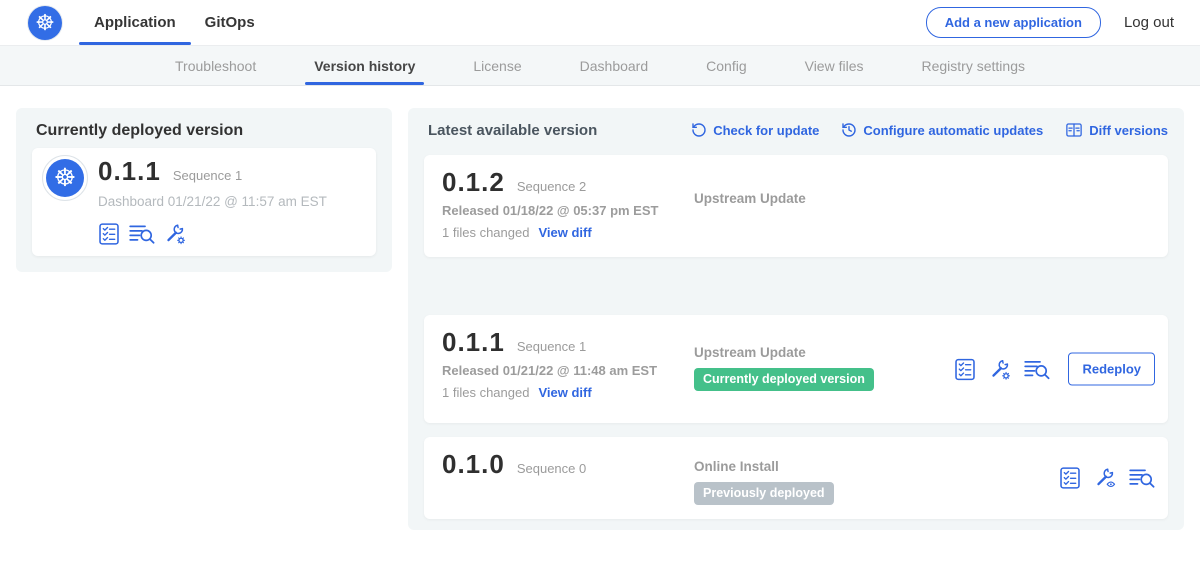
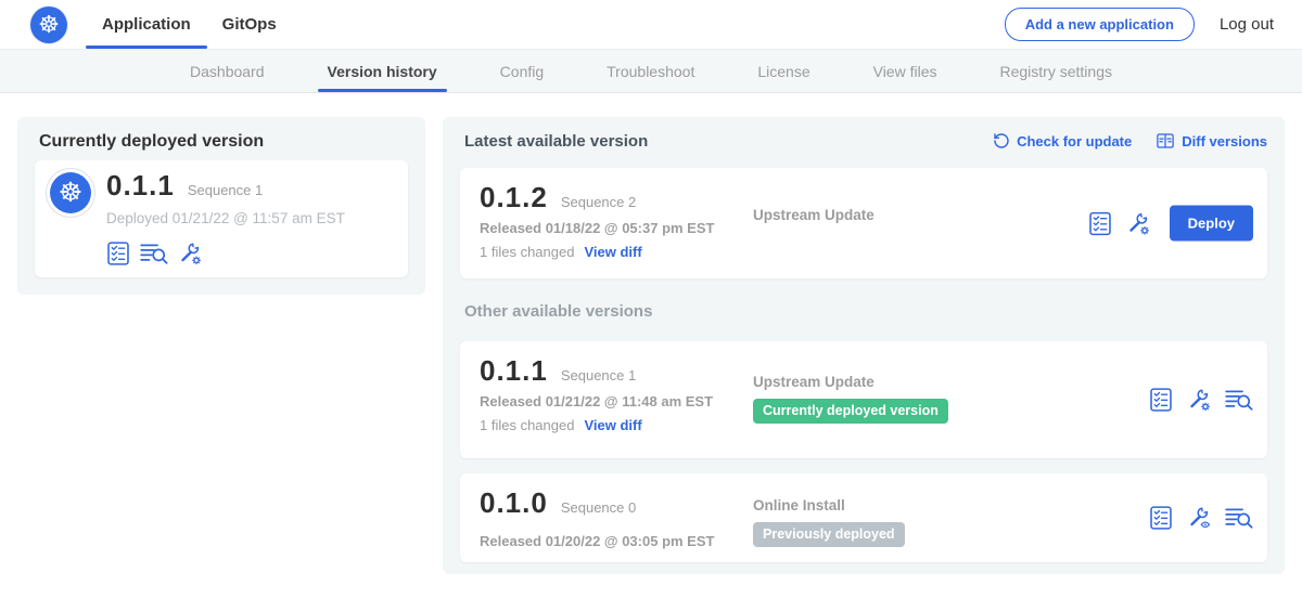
  ☸
  Application
  GitOps
  Add a new application
  Log out
- Troubleshoot
+ Dashboard
  Version history
- License
+ Config
- Dashboard
+ Troubleshoot
- Config
+ License
  View files
  Registry settings
  Currently deployed version
  ☸
  0.1.1
  Sequence 1
- Dashboard 01/21/22 @ 11:57 am EST
+ Deployed 01/21/22 @ 11:57 am EST
  Latest available version
  Check for update
- Configure automatic updates
  Diff versions
  0.1.2
  Sequence 2
  Released 01/18/22 @ 05:37 pm EST
  1 files changed
  View diff
  Upstream Update
+ Deploy
+ Other available versions
  0.1.1
  Sequence 1
  Released 01/21/22 @ 11:48 am EST
  1 files changed
  View diff
  Upstream Update
  Currently deployed version
- Redeploy
  0.1.0
  Sequence 0
+ Released 01/20/22 @ 03:05 pm EST
  Online Install
  Previously deployed
